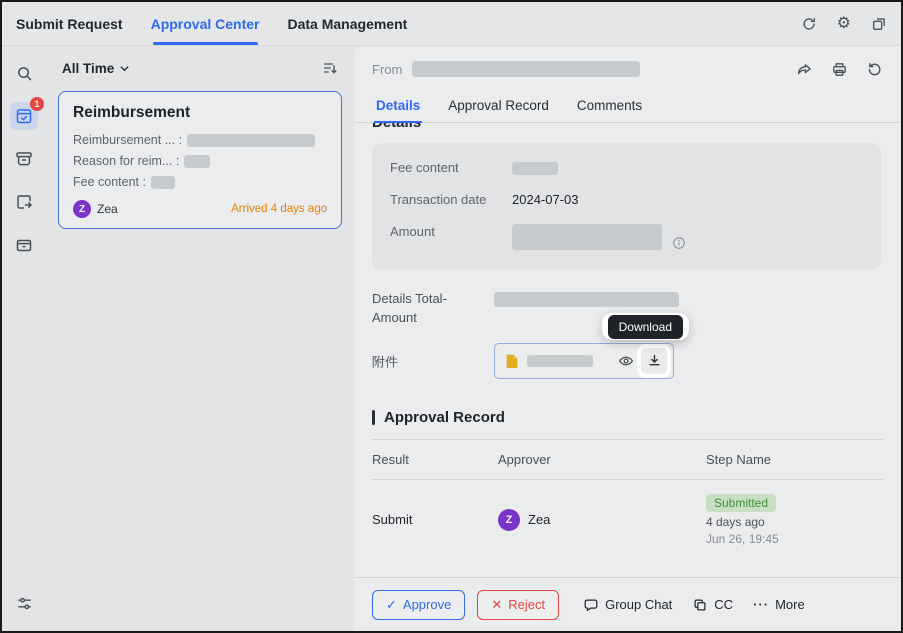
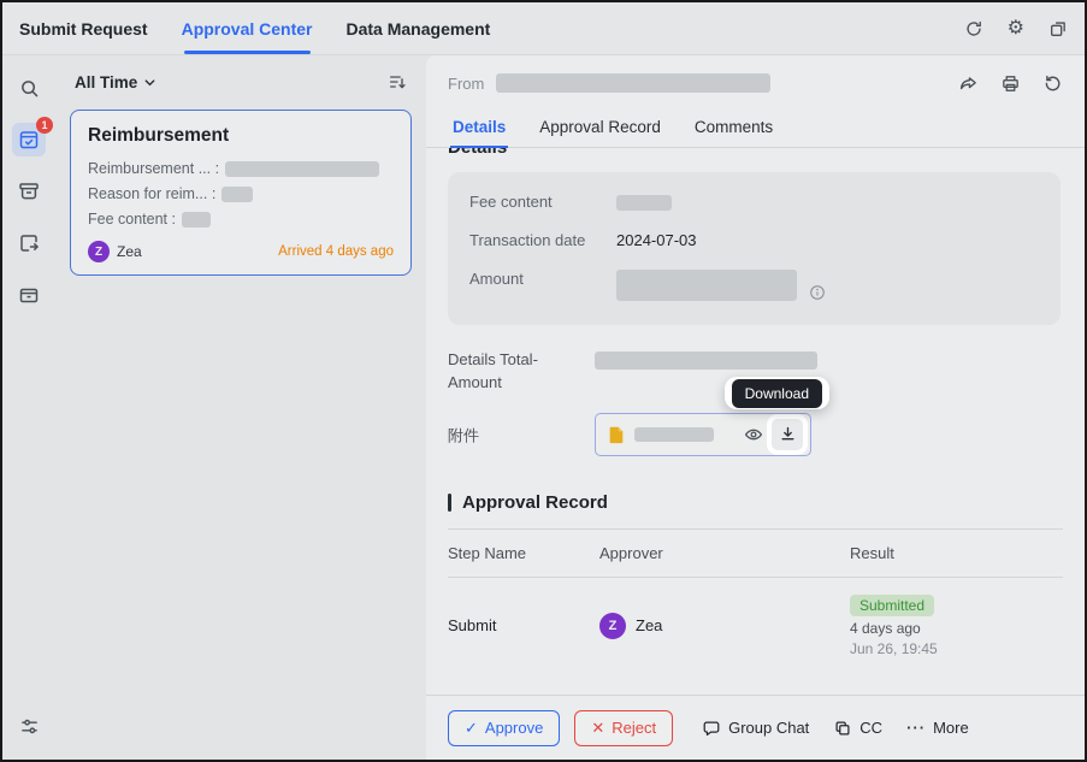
  Submit Request
  Approval Center
  Data Management
  ⚙
  1
  All Time
  Reimbursement
  Reimbursement ... :
  Reason for reim... :
  Fee content :
  Z
  Zea
  Arrived 4 days ago
  From
  Details
  Approval Record
  Comments
  Details
  Fee content
  Transaction date
  2024-07-03
  Amount
  Details Total-Amount
  附件
  Download
  Approval Record
- Result
+ Step Name
  Approver
- Step Name
+ Result
  Submit
  Z
  Zea
  Submitted
  4 days ago
  Jun 26, 19:45
  ✓
  Approve
  ✕
  Reject
  Group Chat
  CC
  ···
  More
